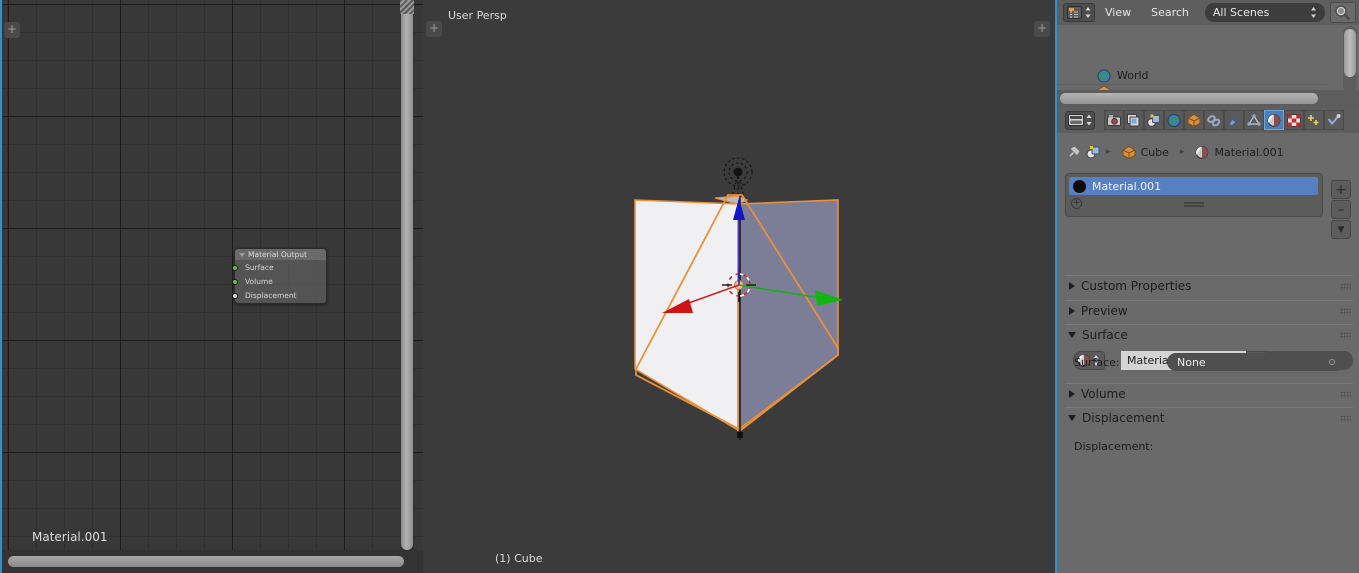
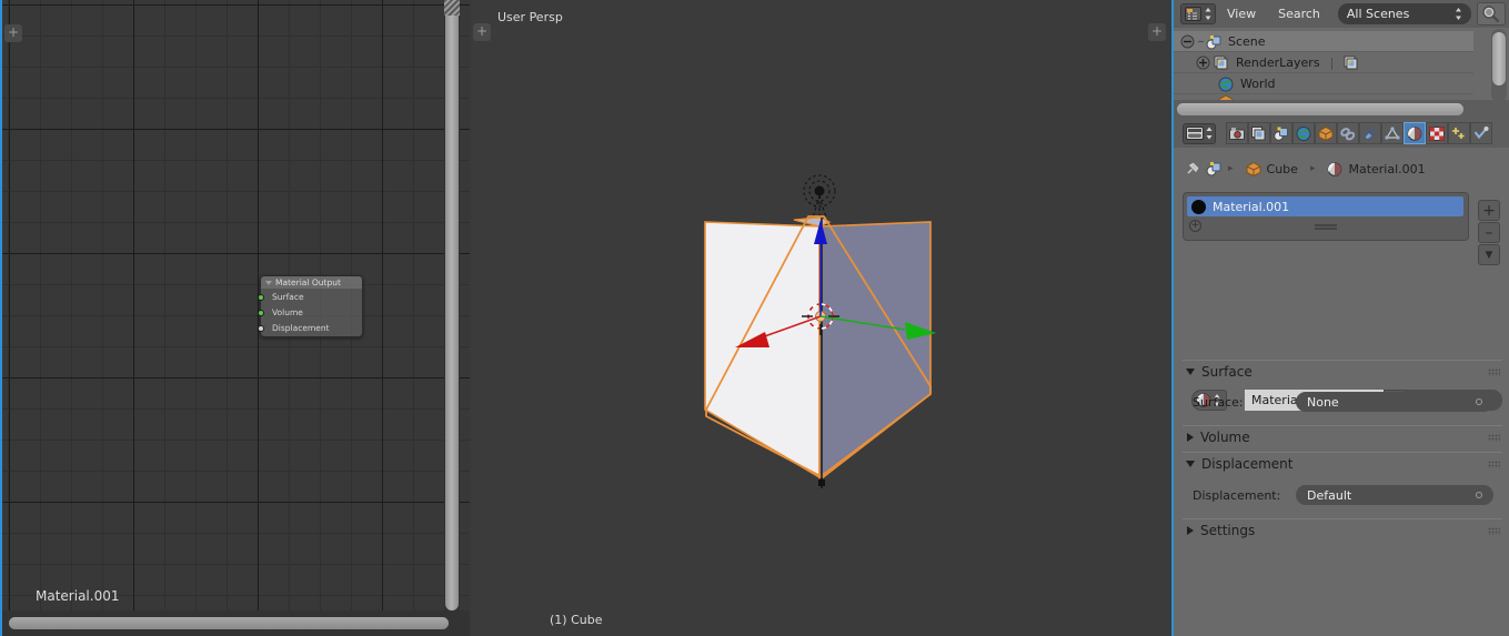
  +
  Material Output
  Surface
  Volume
  Displacement
  Material.001
  User Persp
  +
  +
  (1) Cube
  View
  Search
  All Scenes
+ Scene
+ RenderLayers
+ |
  World
  ▸
  Cube
  ▸
  Material.001
  Material.001
  +
  +
  –
  ▼
- Custom Properties
- Preview
  Surface
  Surface:
  None
  Volume
  Displacement
  Displacement:
+ Default
+ Settings
